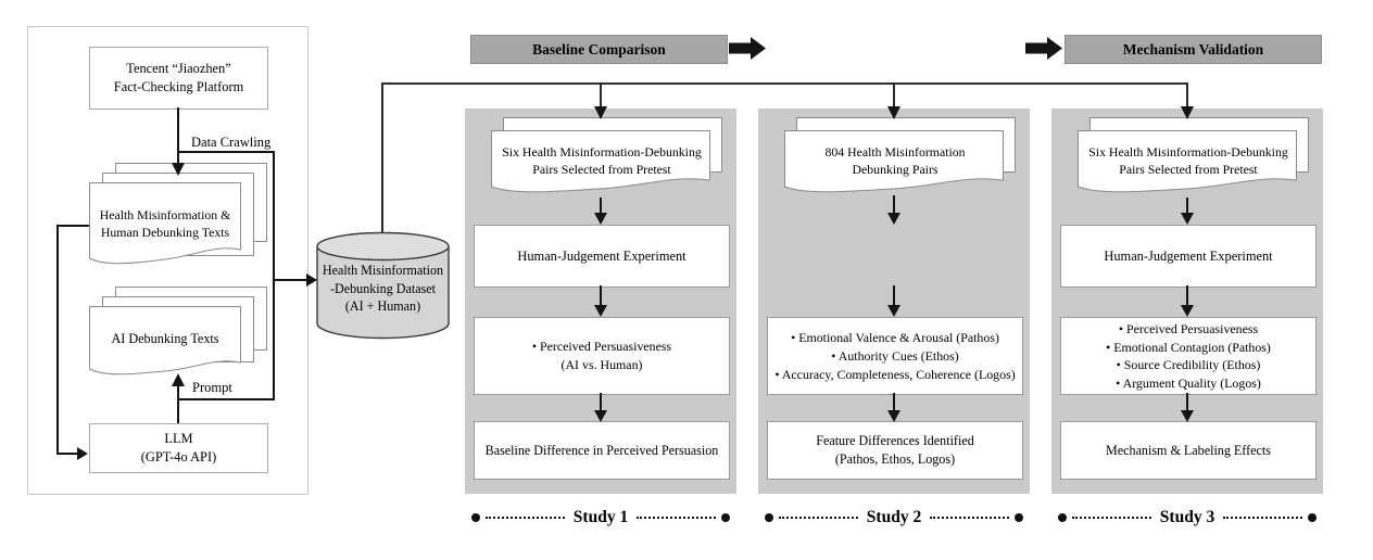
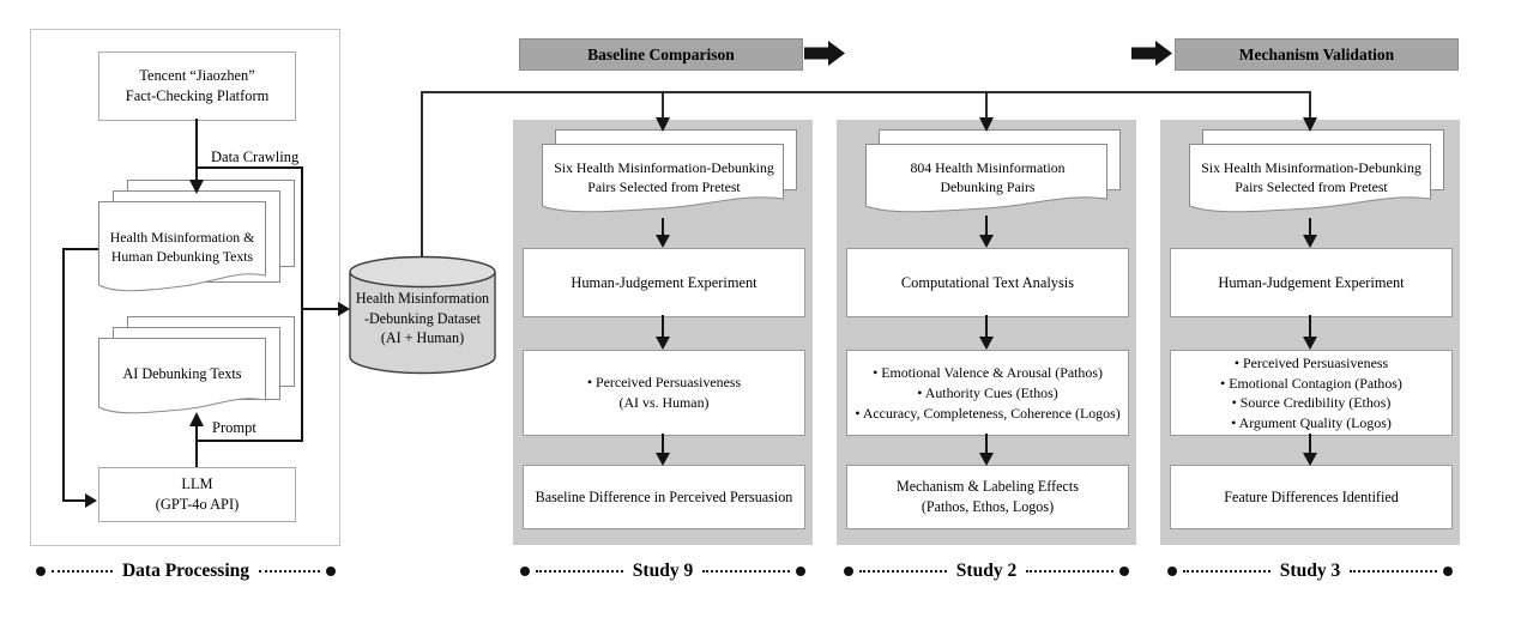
  Baseline Comparison
  Mechanism Validation
  Tencent “Jiaozhen”
  Fact-Checking Platform
  Data Crawling
  Health Misinformation &
  Human Debunking Texts
  AI Debunking Texts
  Prompt
  LLM
  (GPT-4o API)
  Health Misinformation
  -Debunking Dataset
  (AI + Human)
  Six Health Misinformation-Debunking
  Pairs Selected from Pretest
  Human-Judgement Experiment
  • Perceived Persuasiveness
  (AI vs. Human)
  Baseline Difference in Perceived Persuasion
  804 Health Misinformation
  Debunking Pairs
+ Computational Text Analysis
  • Emotional Valence & Arousal (Pathos)
  • Authority Cues (Ethos)
  • Accuracy, Completeness, Coherence (Logos)
- Feature Differences Identified
+ Mechanism & Labeling Effects
  (Pathos, Ethos, Logos)
  Six Health Misinformation-Debunking
  Pairs Selected from Pretest
  Human-Judgement Experiment
  • Perceived Persuasiveness
  • Emotional Contagion (Pathos)
  • Source Credibility (Ethos)
  • Argument Quality (Logos)
- Mechanism & Labeling Effects
+ Feature Differences Identified
+ Data Processing
- Study 1
+ Study 9
  Study 2
  Study 3
